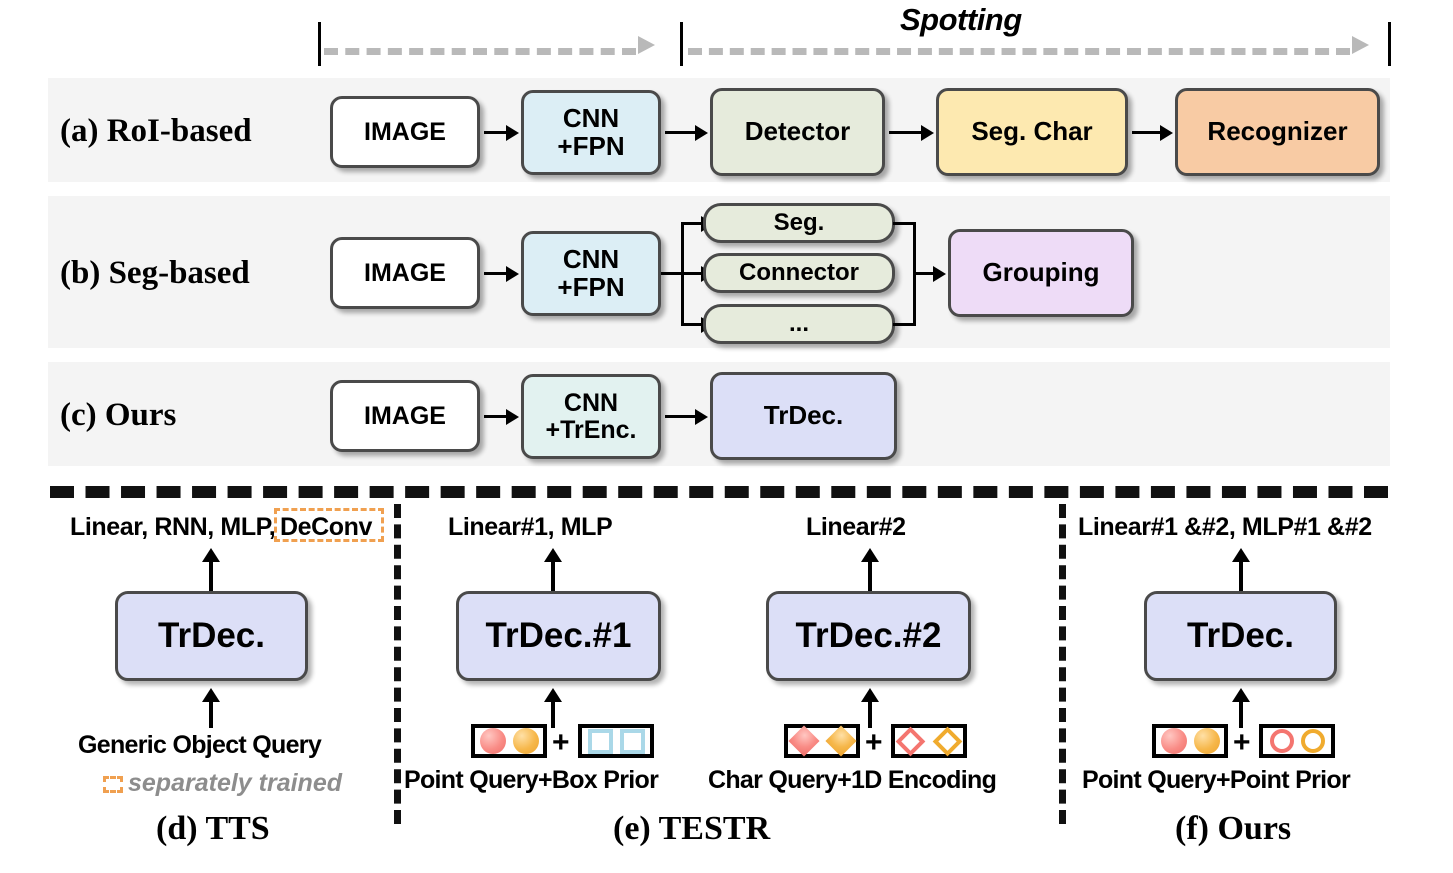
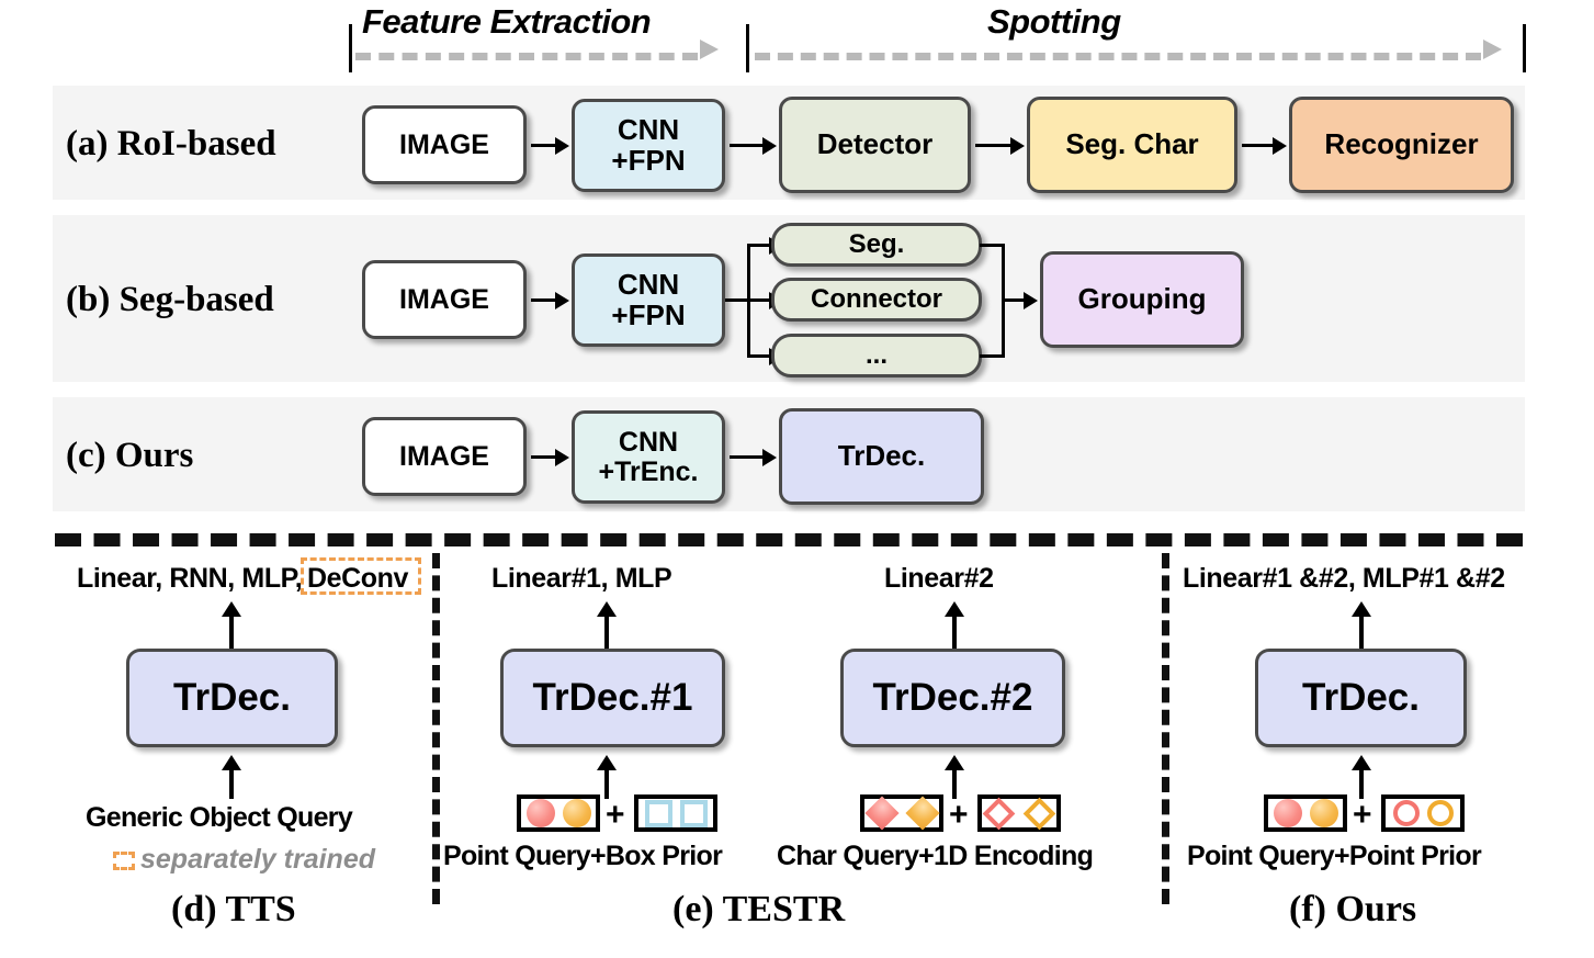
+ Feature Extraction
  Spotting
  (a) RoI-based
  IMAGE
  CNN
  +FPN
  Detector
  Seg. Char
  Recognizer
  (b) Seg-based
  IMAGE
  CNN
  +FPN
  Seg.
  Connector
  ...
  Grouping
  (c) Ours
  IMAGE
  CNN
  +TrEnc.
  TrDec.
  Linear, RNN, MLP,
  DeConv
  TrDec.
  Generic Object Query
  separately trained
  (d) TTS
  Linear#1, MLP
  TrDec.#1
  +
  Point Query+Box Prior
  Linear#2
  TrDec.#2
  +
  Char Query+1D Encoding
  (e) TESTR
  Linear#1 &#2, MLP#1 &#2
  TrDec.
  +
  Point Query+Point Prior
  (f) Ours
